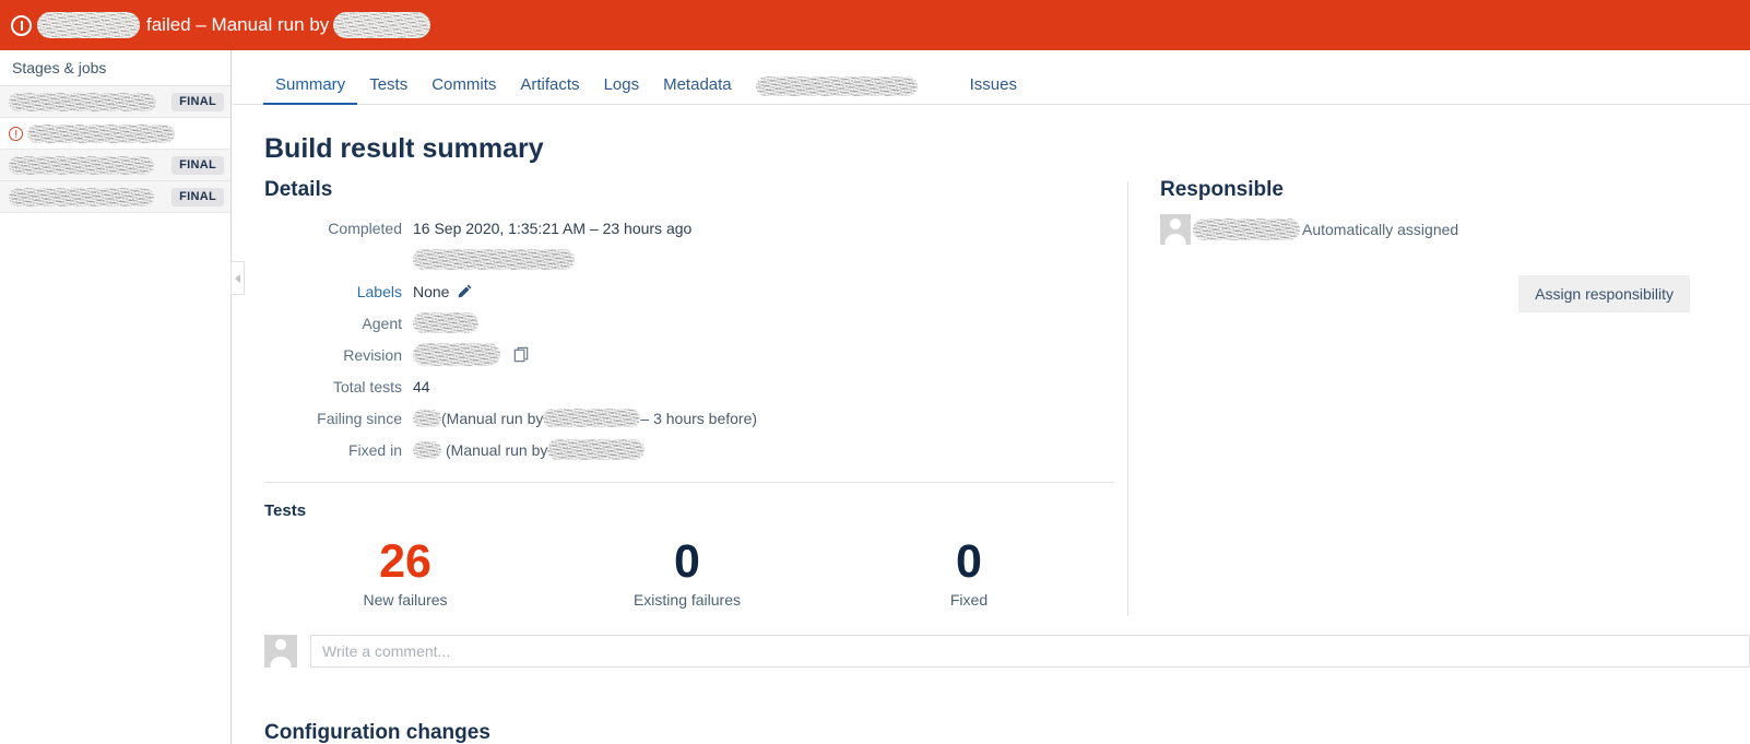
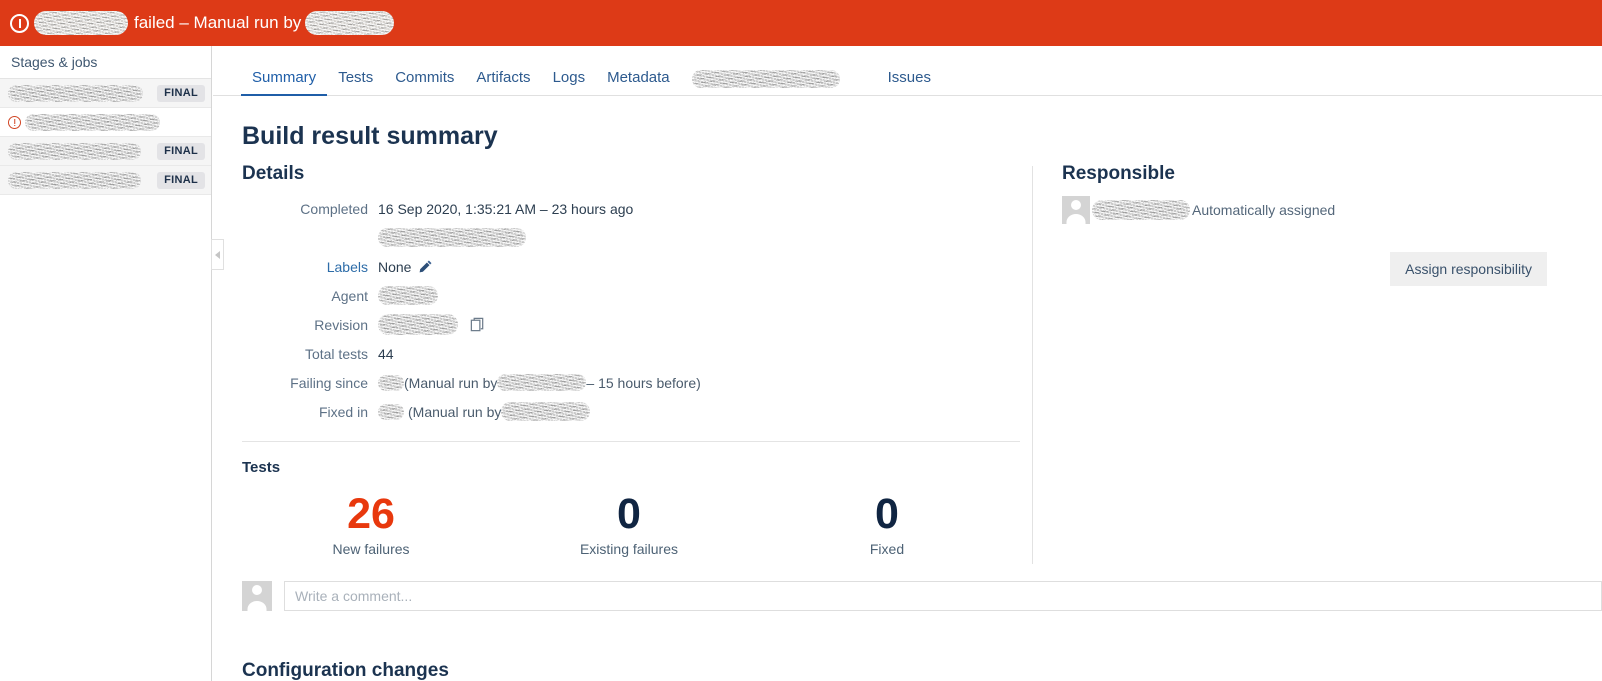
  failed – Manual run by
  Stages & jobs
  FINAL
  FINAL
  FINAL
  Summary
  Tests
  Commits
  Artifacts
  Logs
  Metadata
  Issues
  Build result summary
  Details
  Completed
  16 Sep 2020, 1:35:21 AM – 23 hours ago
  Labels
  None
  Agent
  Revision
  Total tests
  44
  Failing since
  (Manual run by
- – 3 hours before)
+ – 15 hours before)
  Fixed in
  (Manual run by
  Tests
  26
  New failures
  0
  Existing failures
  0
  Fixed
  Responsible
  Automatically assigned
  Assign responsibility
  Write a comment...
  Configuration changes
